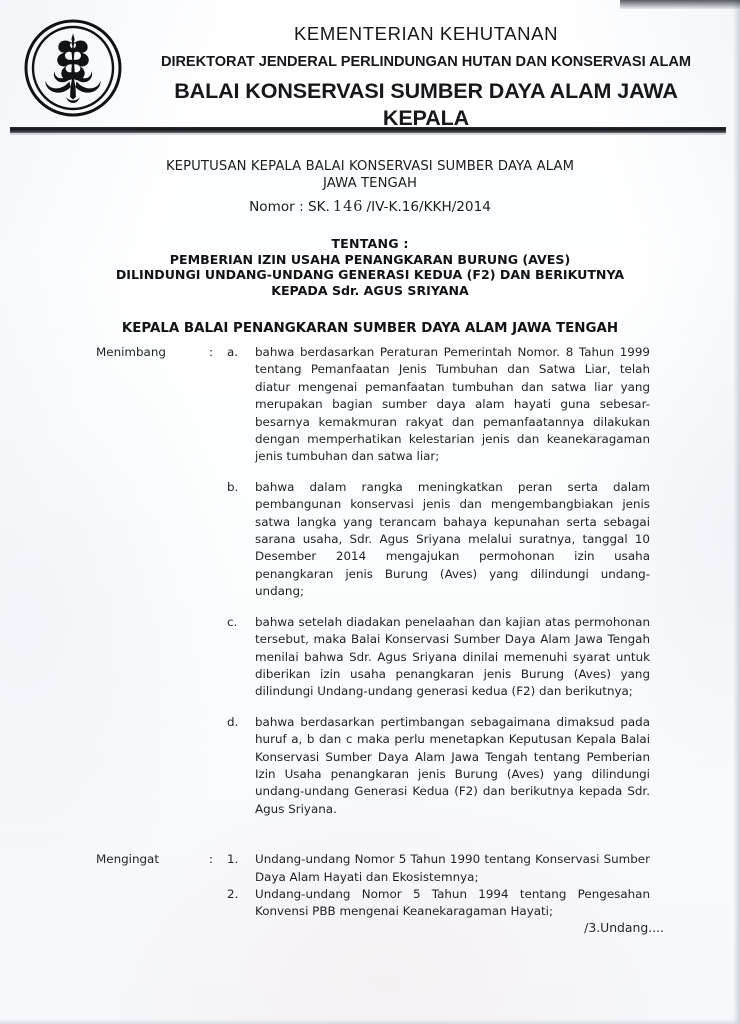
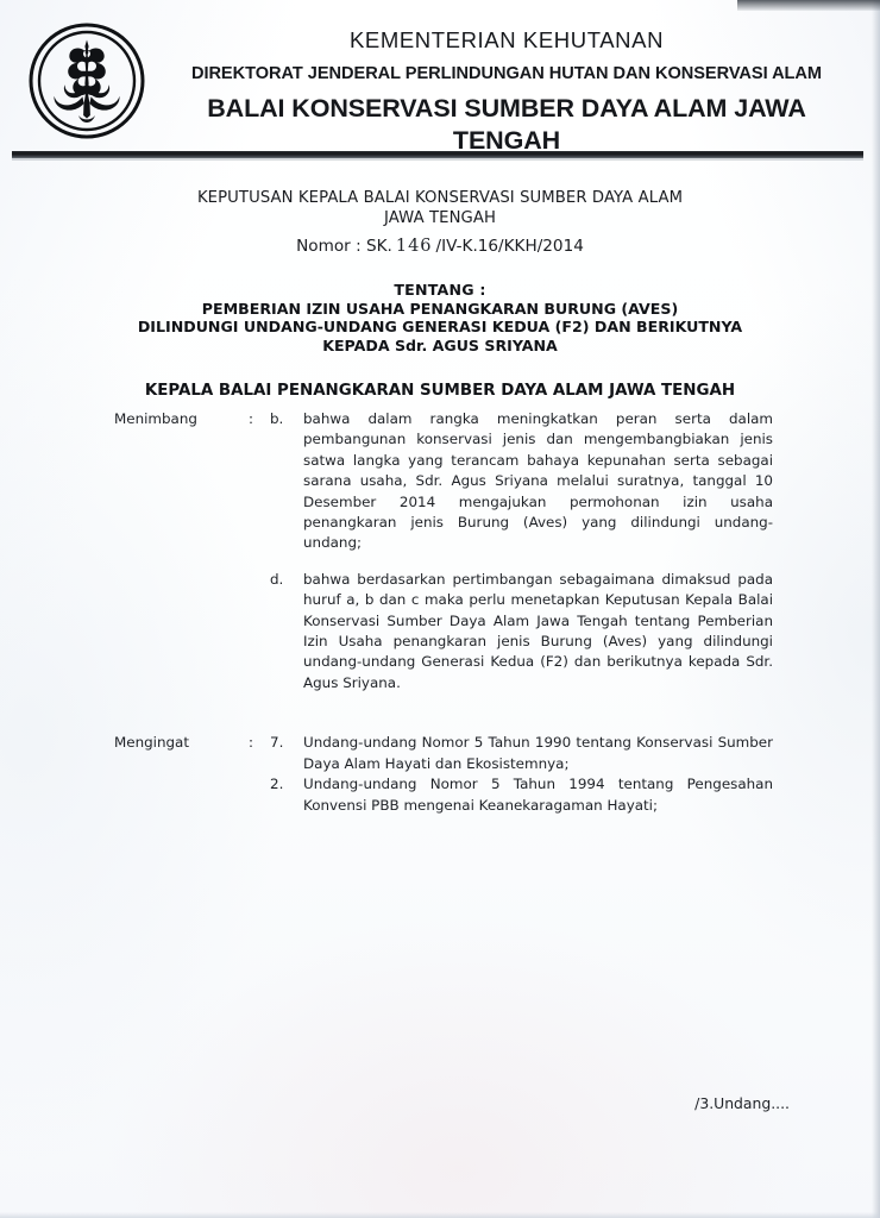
  KEMENTERIAN KEHUTANAN
  DIREKTORAT JENDERAL PERLINDUNGAN HUTAN DAN KONSERVASI ALAM
- BALAI KONSERVASI SUMBER DAYA ALAM JAWA KEPALA
+ BALAI KONSERVASI SUMBER DAYA ALAM JAWA TENGAH
  KEPUTUSAN KEPALA BALAI KONSERVASI SUMBER DAYA ALAM
  JAWA TENGAH
  Nomor : SK. 146 /IV-K.16/KKH/2014
  TENTANG :
  PEMBERIAN IZIN USAHA PENANGKARAN BURUNG (AVES)
  DILINDUNGI UNDANG-UNDANG GENERASI KEDUA (F2) DAN BERIKUTNYA
  KEPADA Sdr. AGUS SRIYANA
  KEPALA BALAI PENANGKARAN SUMBER DAYA ALAM JAWA TENGAH
  Menimbang
  :
- a.
- bahwa berdasarkan Peraturan Pemerintah Nomor. 8 Tahun 1999 tentang Pemanfaatan Jenis Tumbuhan dan Satwa Liar, telah diatur mengenai pemanfaatan tumbuhan dan satwa liar yang merupakan bagian sumber daya alam hayati guna sebesar-besarnya kemakmuran rakyat dan pemanfaatannya dilakukan dengan memperhatikan kelestarian jenis dan keanekaragaman jenis tumbuhan dan satwa liar;
  b.
  bahwa dalam rangka meningkatkan peran serta dalam pembangunan konservasi jenis dan mengembangbiakan jenis satwa langka yang terancam bahaya kepunahan serta sebagai sarana usaha, Sdr. Agus Sriyana melalui suratnya, tanggal 10 Desember 2014 mengajukan permohonan izin usaha penangkaran jenis Burung (Aves) yang dilindungi undang-undang;
- c.
- bahwa setelah diadakan penelaahan dan kajian atas permohonan tersebut, maka Balai Konservasi Sumber Daya Alam Jawa Tengah menilai bahwa Sdr. Agus Sriyana dinilai memenuhi syarat untuk diberikan izin usaha penangkaran jenis Burung (Aves) yang dilindungi Undang-undang generasi kedua (F2) dan berikutnya;
  d.
  bahwa berdasarkan pertimbangan sebagaimana dimaksud pada huruf a, b dan c maka perlu menetapkan Keputusan Kepala Balai Konservasi Sumber Daya Alam Jawa Tengah tentang Pemberian Izin Usaha penangkaran jenis Burung (Aves) yang dilindungi undang-undang Generasi Kedua (F2) dan berikutnya kepada Sdr. Agus Sriyana.
  Mengingat
  :
- 1.
+ 7.
  Undang-undang Nomor 5 Tahun 1990 tentang Konservasi Sumber Daya Alam Hayati dan Ekosistemnya;
  2.
  Undang-undang Nomor 5 Tahun 1994 tentang Pengesahan Konvensi PBB mengenai Keanekaragaman Hayati;
  /3.Undang....
